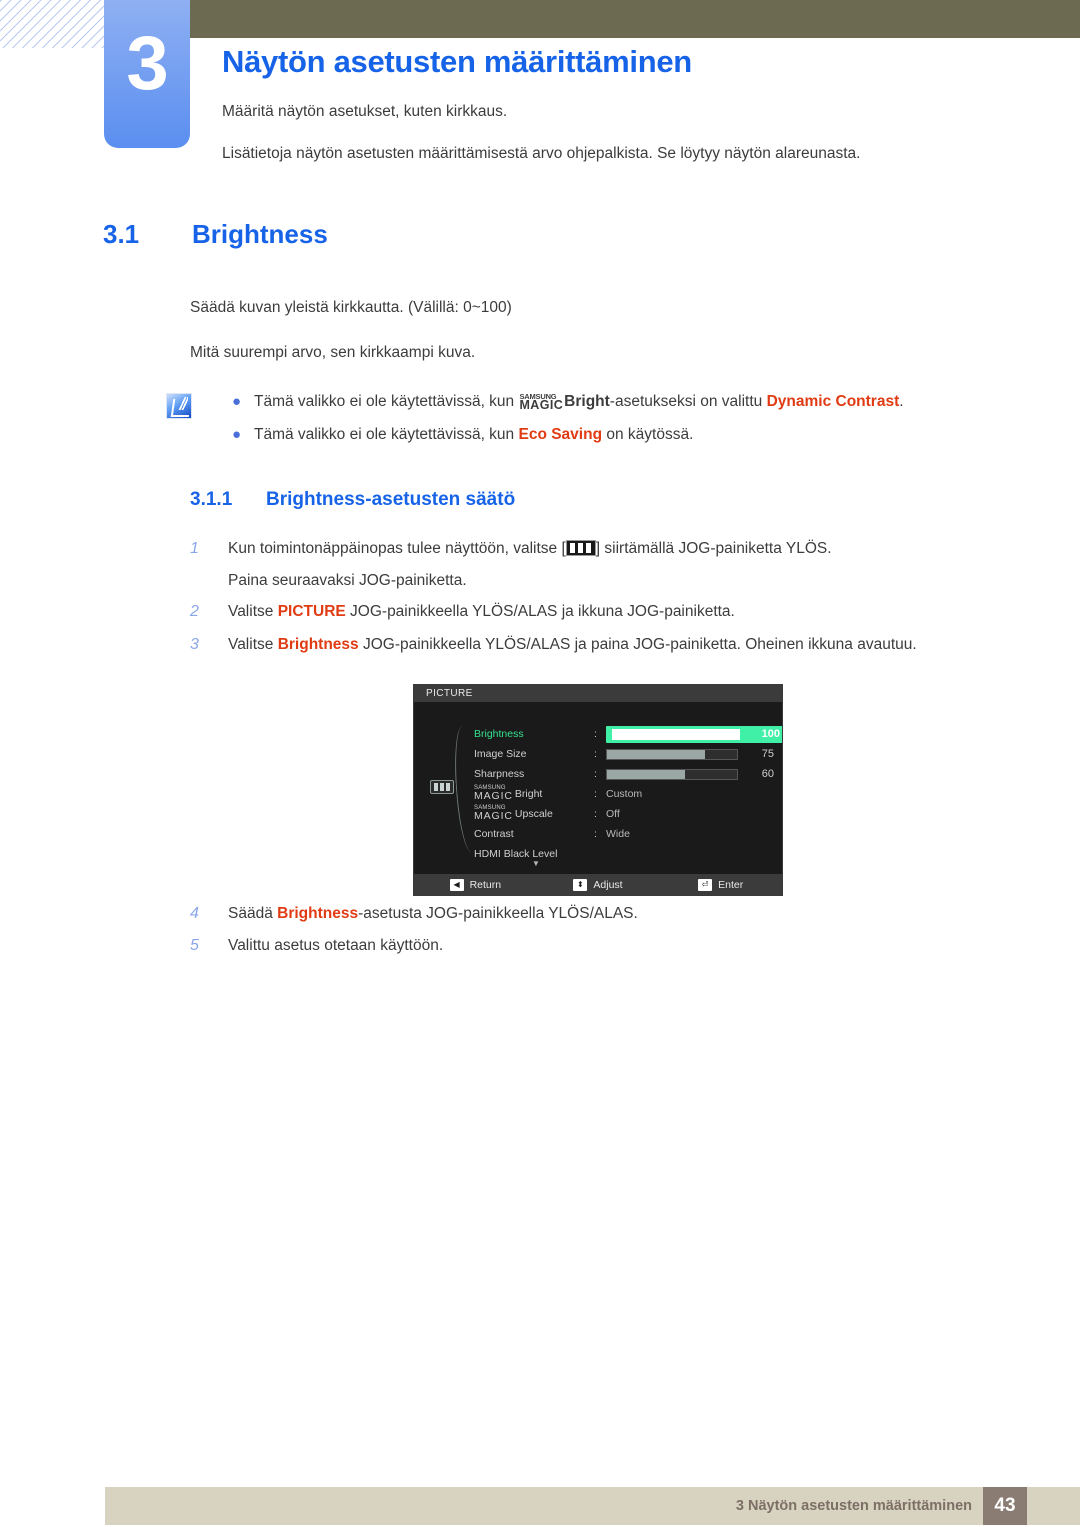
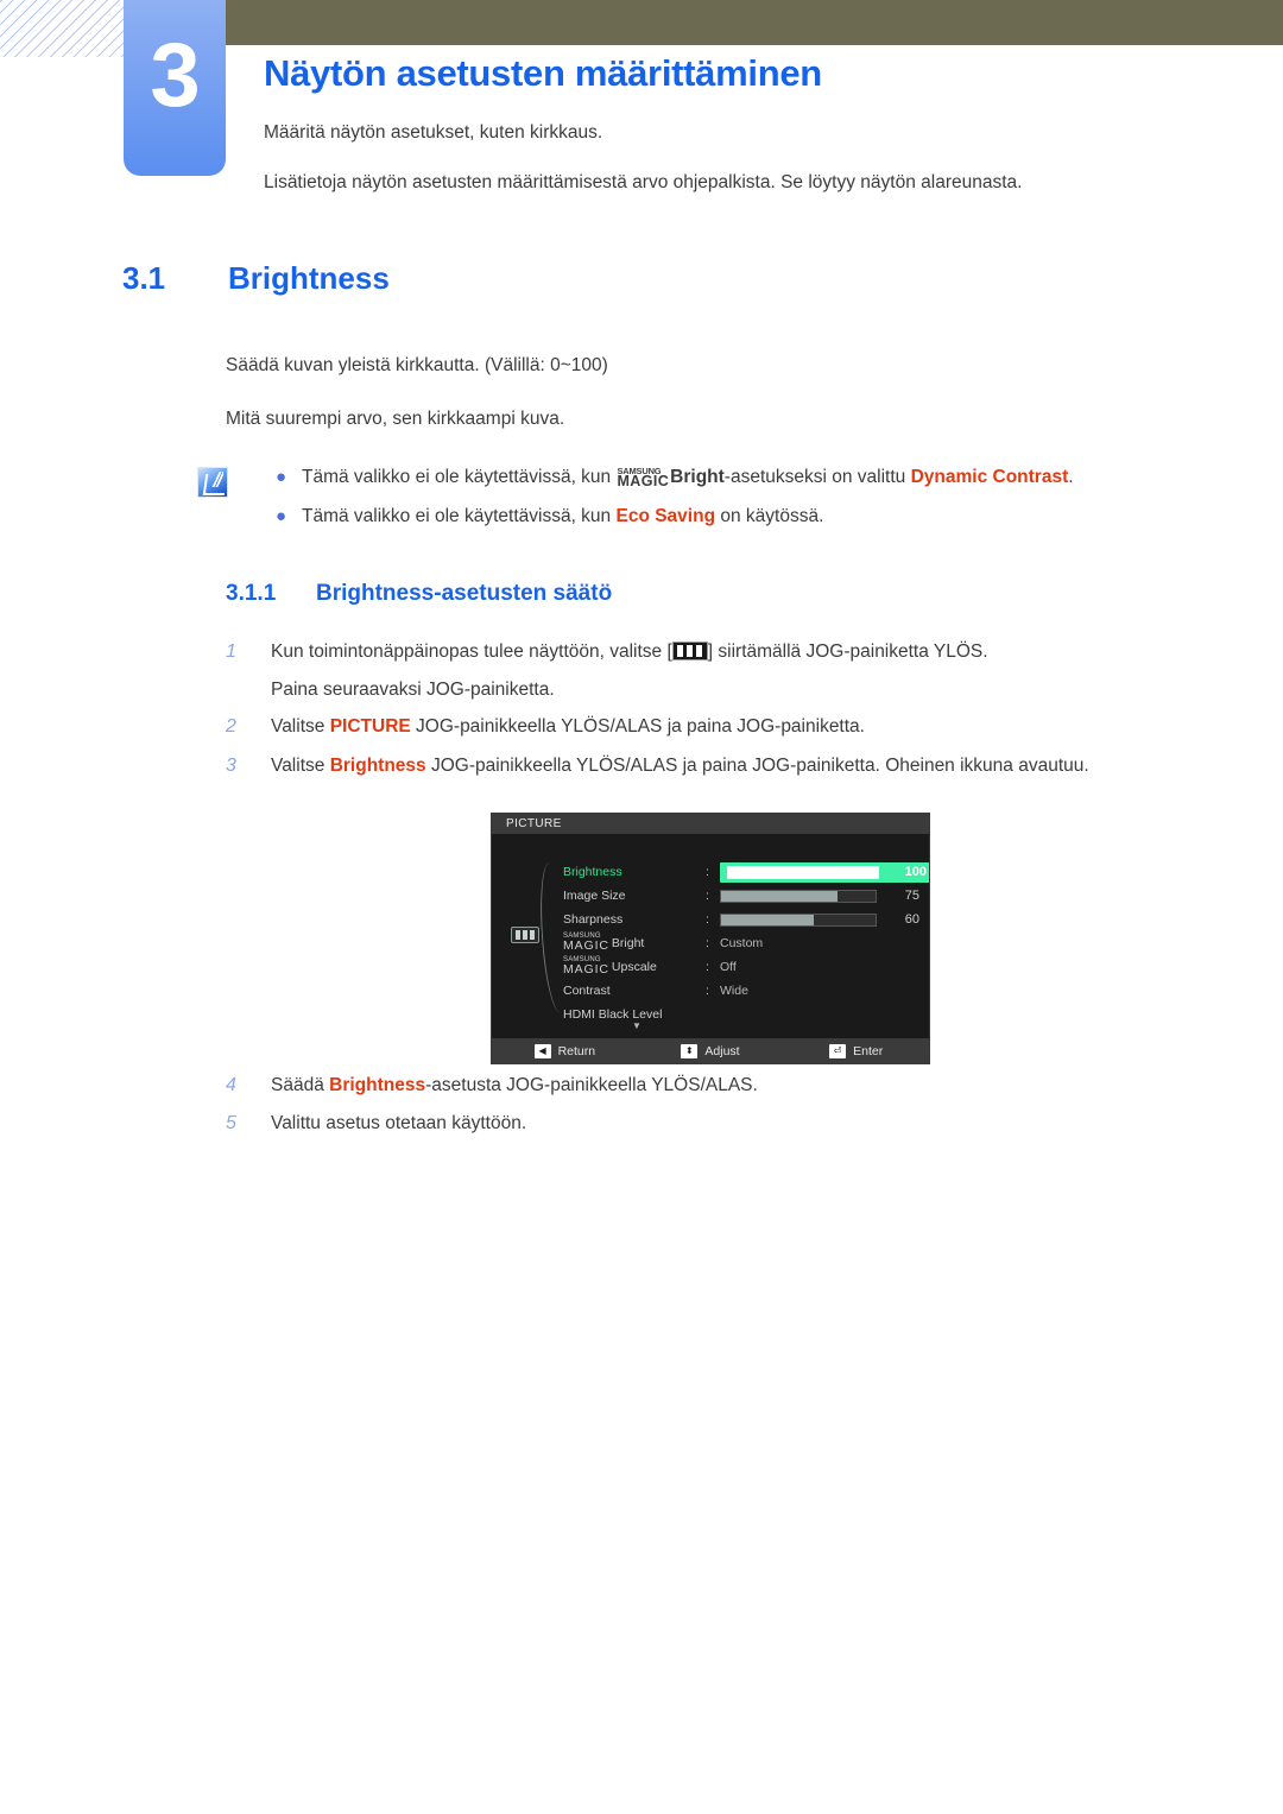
  3
  Näytön asetusten määrittäminen
  Määritä näytön asetukset, kuten kirkkaus.
  Lisätietoja näytön asetusten määrittämisestä arvo ohjepalkista. Se löytyy näytön alareunasta.
  3.1
  Brightness
  Säädä kuvan yleistä kirkkautta. (Välillä: 0~100)
  Mitä suurempi arvo, sen kirkkaampi kuva.
  ●
  Tämä valikko ei ole käytettävissä, kun
  SAMSUNG
  MAGIC
  Bright-asetukseksi on valittu Dynamic Contrast.
  ●
  Tämä valikko ei ole käytettävissä, kun Eco Saving on käytössä.
  3.1.1
  Brightness-asetusten säätö
  1
  Kun toimintonäppäinopas tulee näyttöön, valitse [ ] siirtämällä JOG-painiketta YLÖS.
  Paina seuraavaksi JOG-painiketta.
  2
- Valitse PICTURE JOG-painikkeella YLÖS/ALAS ja ikkuna JOG-painiketta.
+ Valitse PICTURE JOG-painikkeella YLÖS/ALAS ja paina JOG-painiketta.
  3
  Valitse Brightness JOG-painikkeella YLÖS/ALAS ja paina JOG-painiketta. Oheinen ikkuna avautuu.
  PICTURE
  Brightness
  :
  100
  Image Size
  :
  75
  Sharpness
  :
  60
  MAGIC
  Bright
  :
  Custom
  MAGIC
  Upscale
  :
  Off
  Contrast
  :
  Wide
  HDMI Black Level
  ▼
  ◀
  Return
  ⬍
  Adjust
  ⏎
  Enter
  4
  Säädä Brightness-asetusta JOG-painikkeella YLÖS/ALAS.
  5
  Valittu asetus otetaan käyttöön.
- 3 Näytön asetusten määrittäminen
- 43
